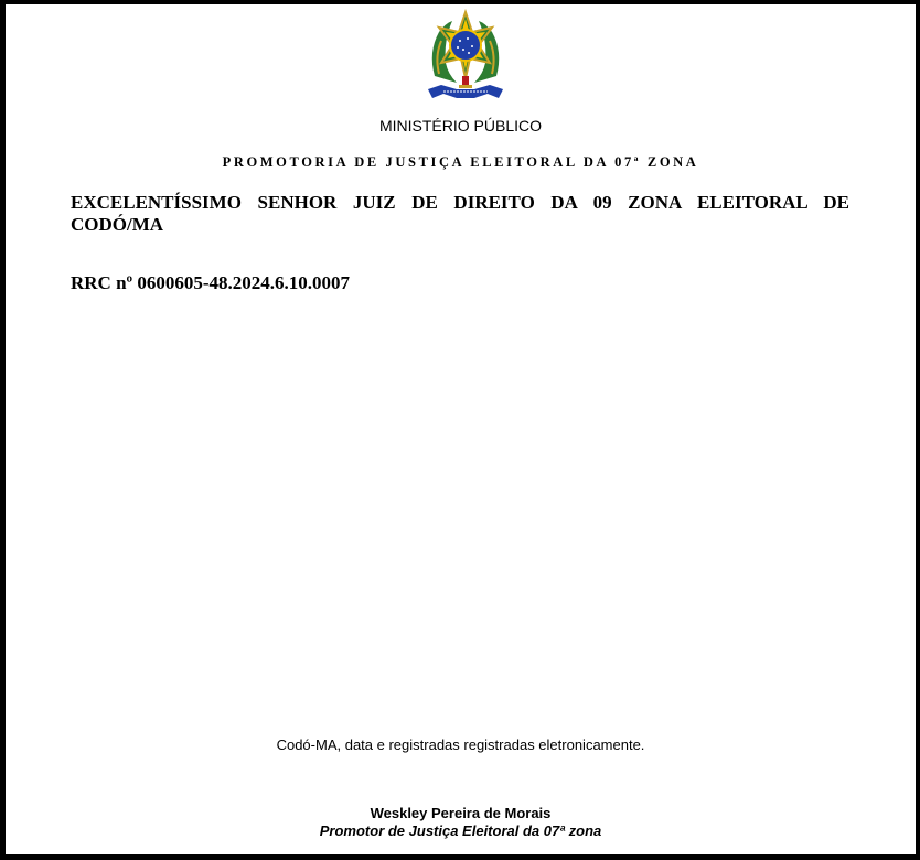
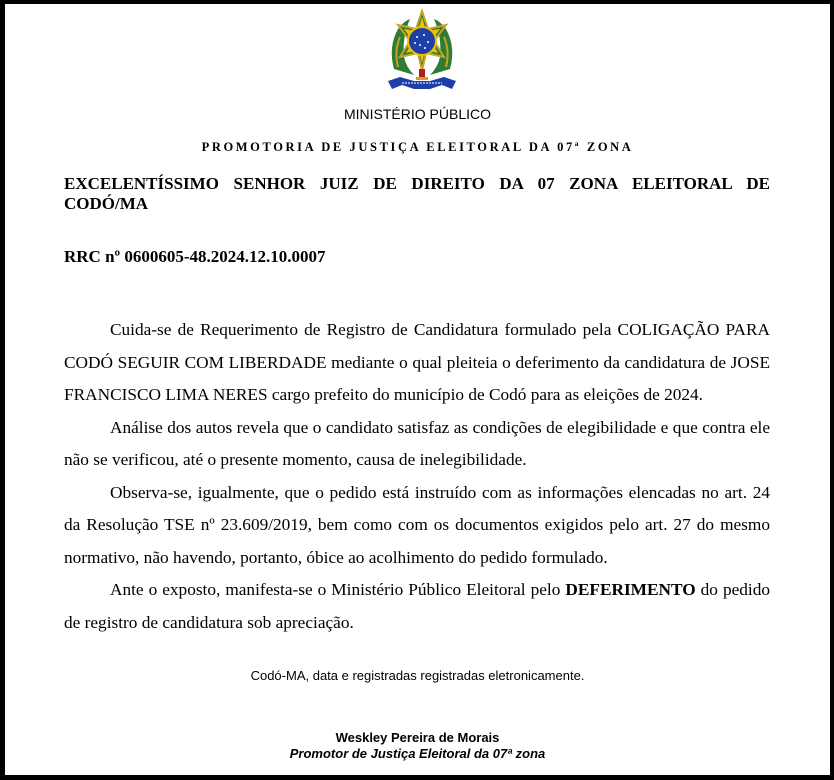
  MINISTÉRIO PÚBLICO
  PROMOTORIA DE JUSTIÇA ELEITORAL DA 07ª ZONA
- EXCELENTÍSSIMO SENHOR JUIZ DE DIREITO DA 09 ZONA ELEITORAL DE CODÓ/MA
+ EXCELENTÍSSIMO SENHOR JUIZ DE DIREITO DA 07 ZONA ELEITORAL DE CODÓ/MA
- RRC nº 0600605-48.2024.6.10.0007
+ RRC nº 0600605-48.2024.12.10.0007
+ Cuida-se de Requerimento de Registro de Candidatura formulado pela COLIGAÇÃO PARA CODÓ SEGUIR COM LIBERDADE mediante o qual pleiteia o deferimento da candidatura de JOSE FRANCISCO LIMA NERES cargo prefeito do município de Codó para as eleições de 2024.
+ Análise dos autos revela que o candidato satisfaz as condições de elegibilidade e que contra ele não se verificou, até o presente momento, causa de inelegibilidade.
+ Observa-se, igualmente, que o pedido está instruído com as informações elencadas no art. 24 da Resolução TSE nº 23.609/2019, bem como com os documentos exigidos pelo art. 27 do mesmo normativo, não havendo, portanto, óbice ao acolhimento do pedido formulado.
+ Ante o exposto, manifesta-se o Ministério Público Eleitoral pelo DEFERIMENTO do pedido de registro de candidatura sob apreciação.
  Codó-MA, data e registradas registradas eletronicamente.
  Weskley Pereira de Morais
  Promotor de Justiça Eleitoral da 07ª zona
